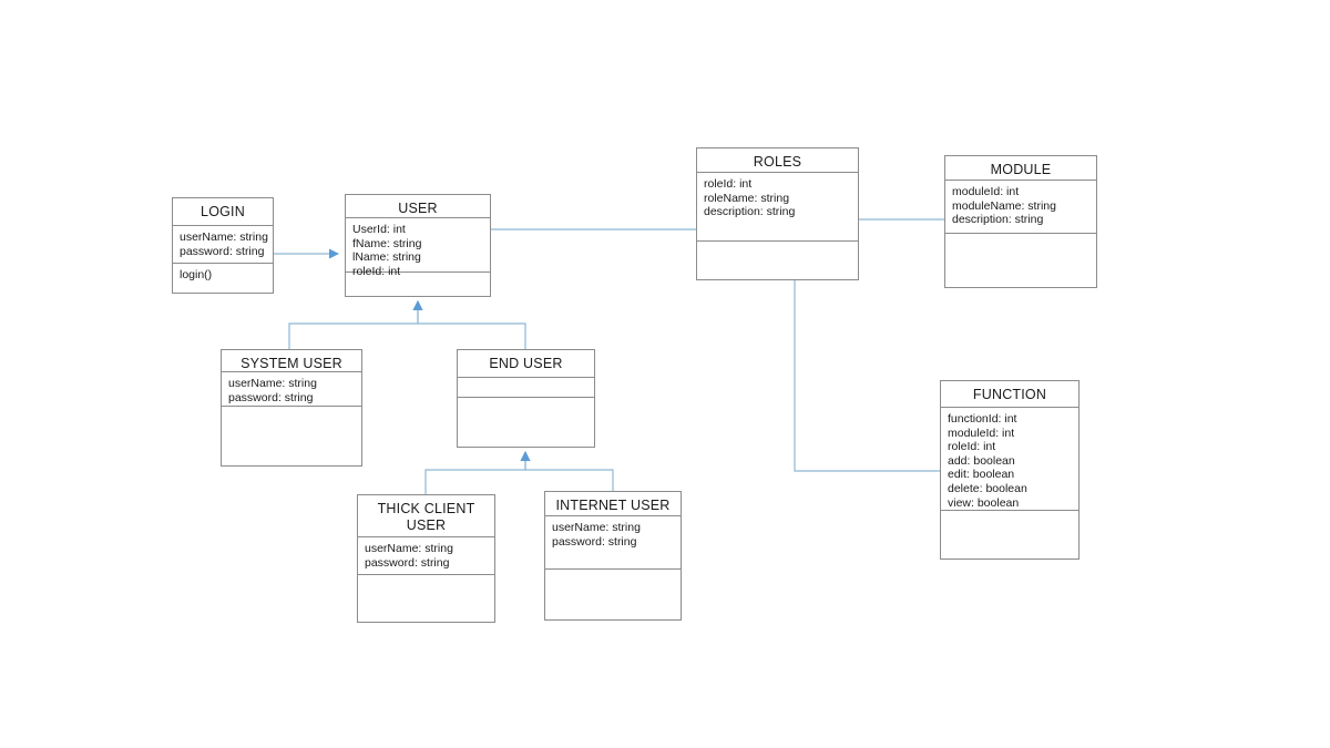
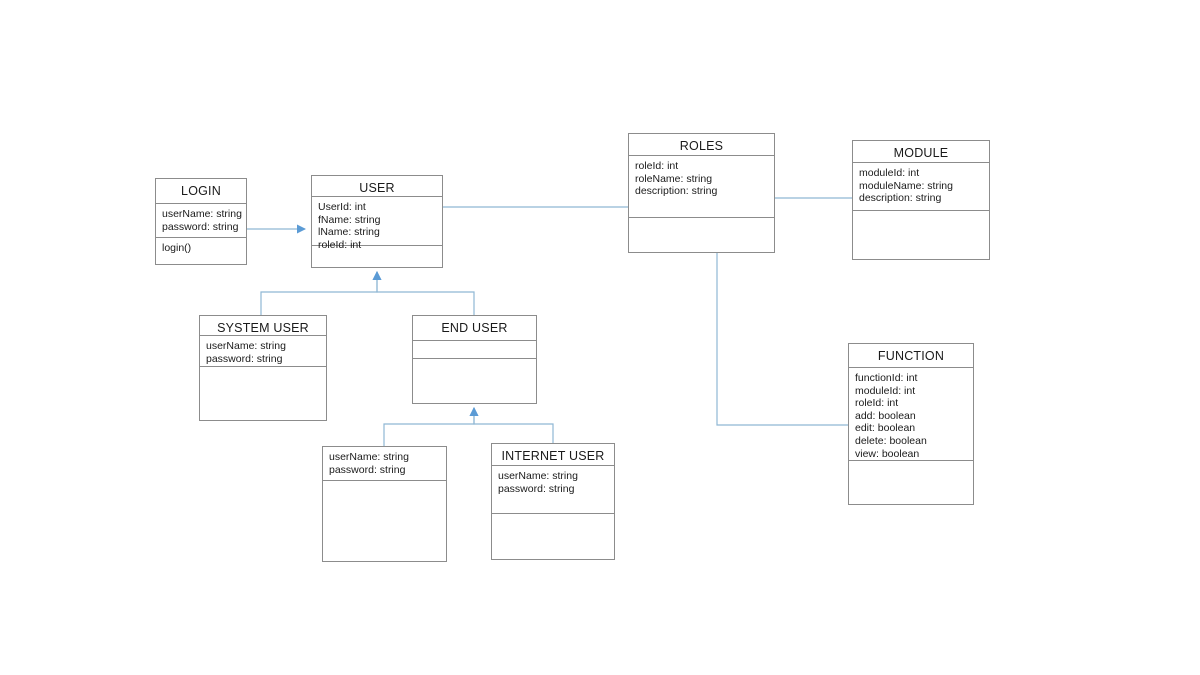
  LOGIN
  userName: string
  password: string
  login()
  USER
  UserId: int
  fName: string
  lName: string
  roleId: int
  ROLES
  roleId: int
  roleName: string
  description: string
  MODULE
  moduleId: int
  moduleName: string
  description: string
  SYSTEM USER
  userName: string
  password: string
  END USER
- THICK CLIENT USER
  userName: string
  password: string
  INTERNET USER
  userName: string
  password: string
  FUNCTION
  functionId: int
  moduleId: int
  roleId: int
  add: boolean
  edit: boolean
  delete: boolean
  view: boolean
